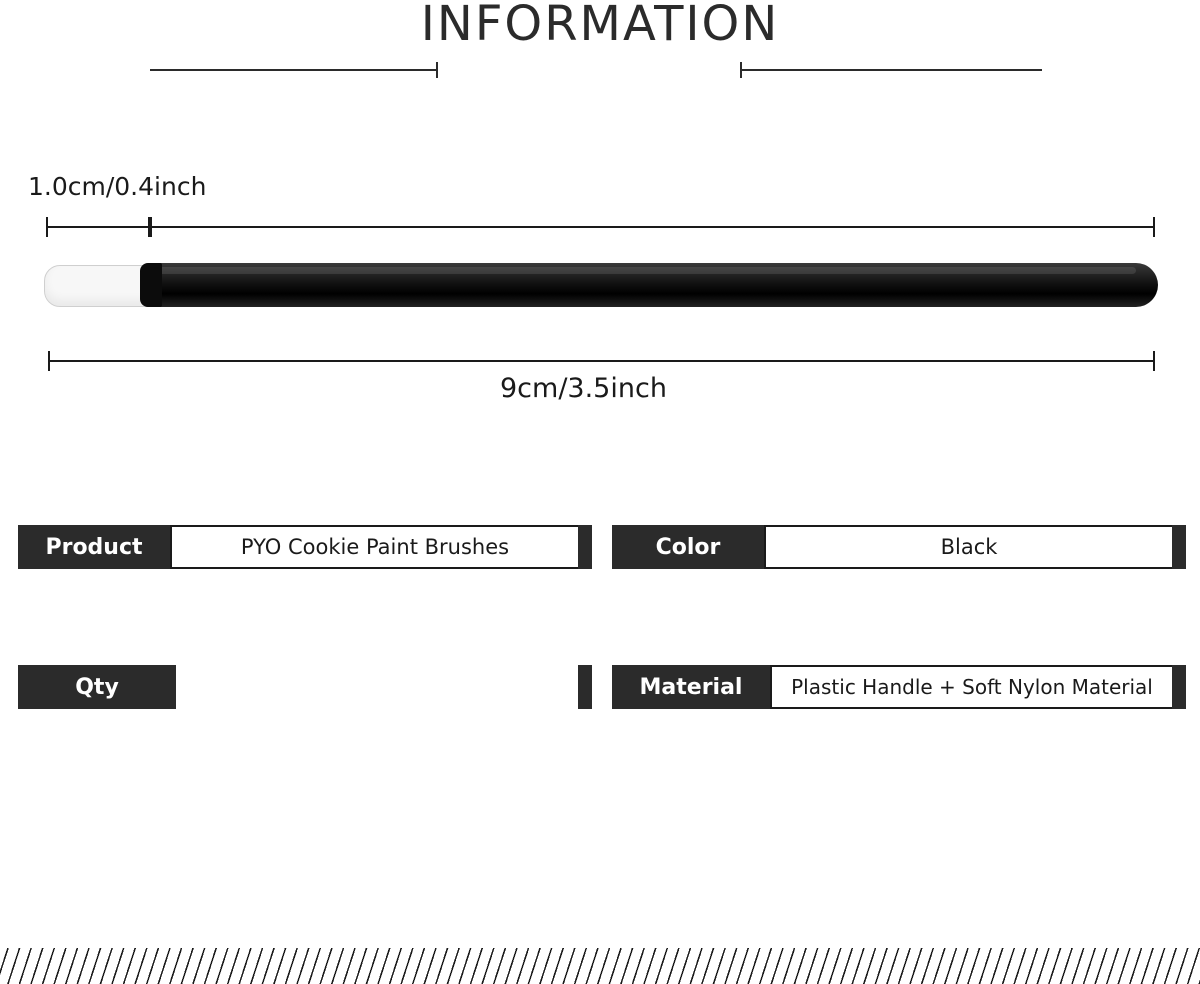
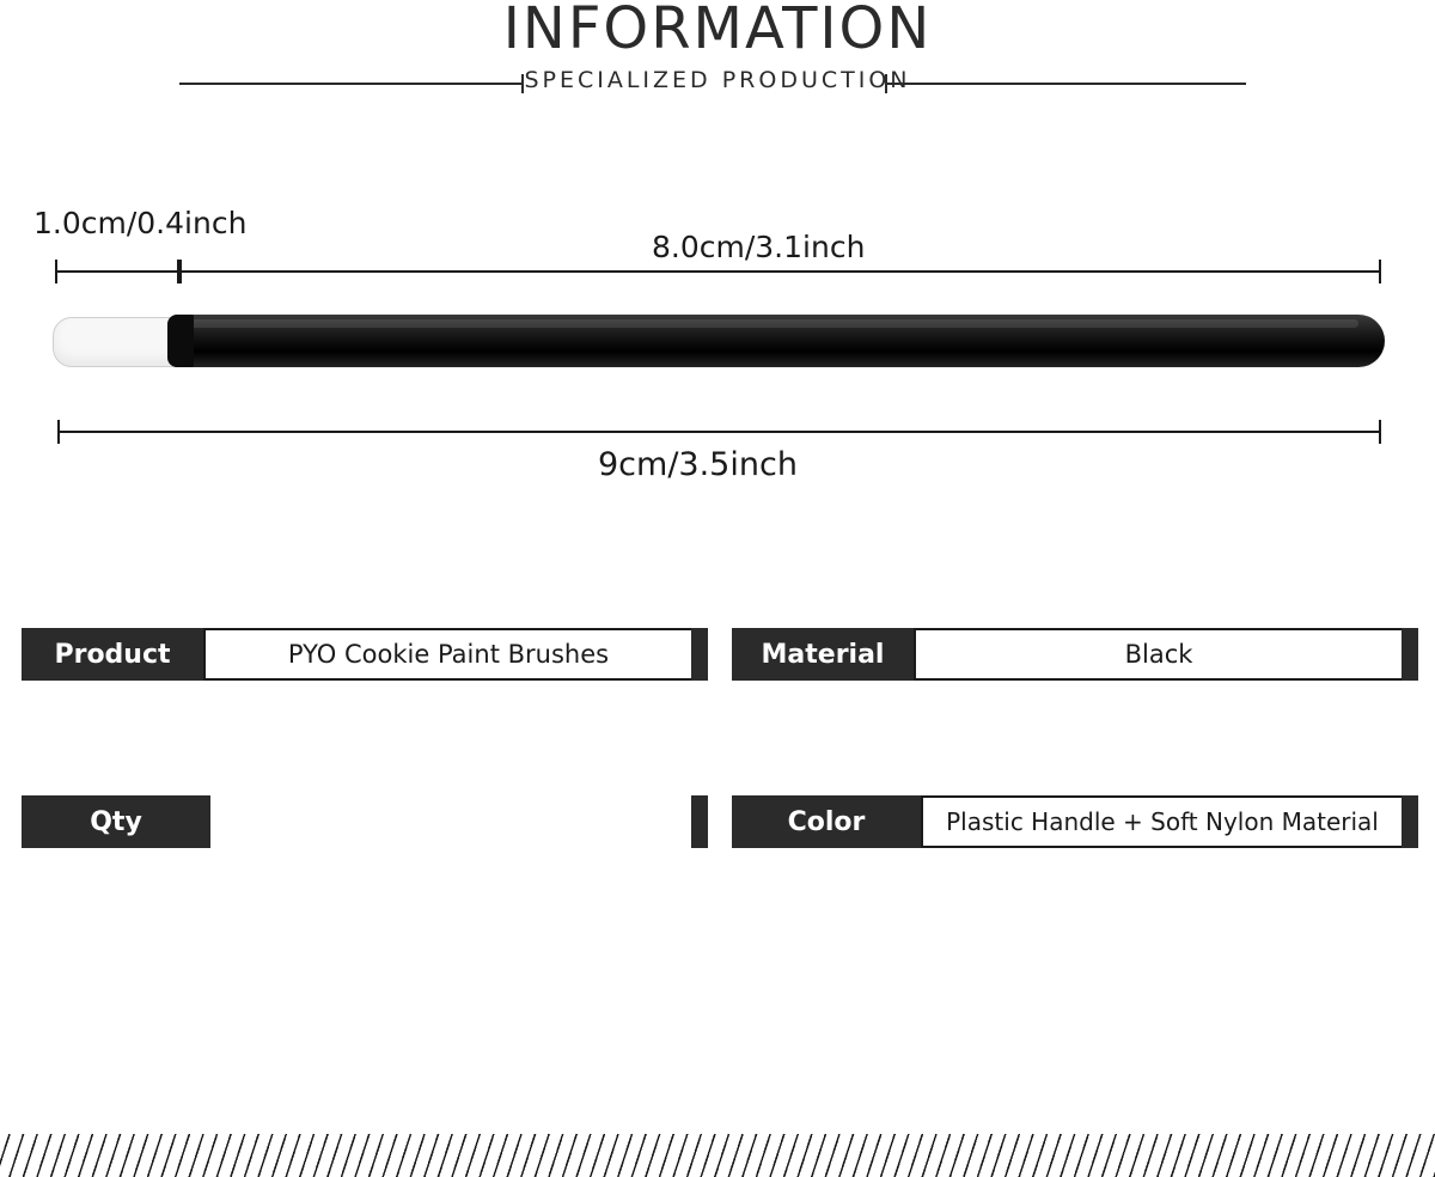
  INFORMATION
+ SPECIALIZED PRODUCTION
  1.0cm/0.4inch
+ 8.0cm/3.1inch
  9cm/3.5inch
  Product
  PYO Cookie Paint Brushes
- Color
+ Material
  Black
  Qty
- Material
+ Color
  Plastic Handle + Soft Nylon Material
